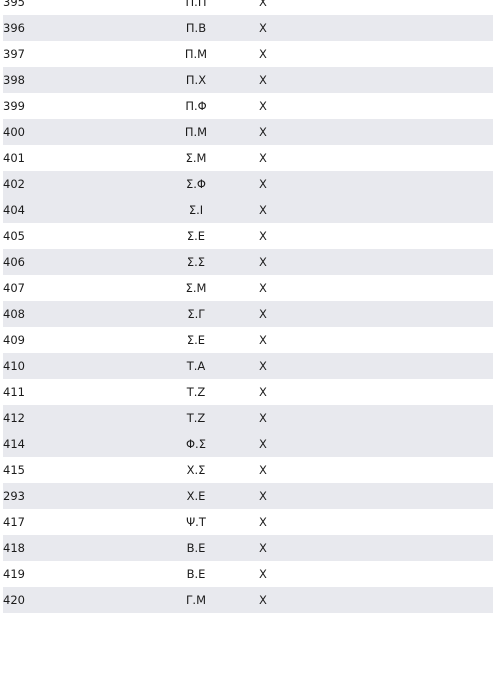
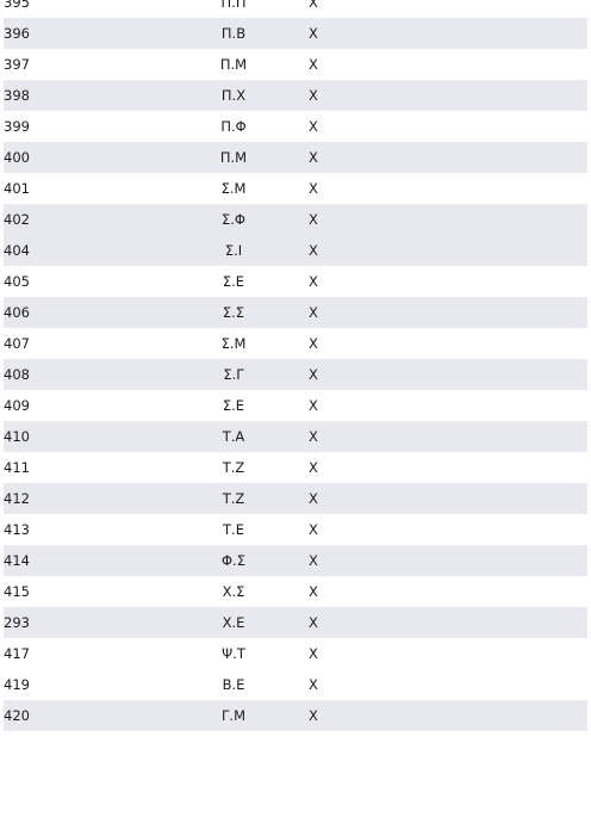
  395	Π.Π	X
  396	Π.Β	X
  397	Π.Μ	X
  398	Π.Χ	X
  399	Π.Φ	X
  400	Π.Μ	X
  401	Σ.Μ	X
  402	Σ.Φ	X
  404	Σ.Ι	X
  405	Σ.Ε	X
  406	Σ.Σ	X
  407	Σ.Μ	X
  408	Σ.Γ	X
  409	Σ.Ε	X
  410	Τ.Α	X
  411	Τ.Ζ	X
  412	Τ.Ζ	X
+ 413	Τ.Ε	X
  414	Φ.Σ	X
  415	Χ.Σ	X
  293	Χ.Ε	X
  417	Ψ.Τ	X
- 418	Β.Ε	X
  419	Β.Ε	X
  420	Γ.Μ	X
